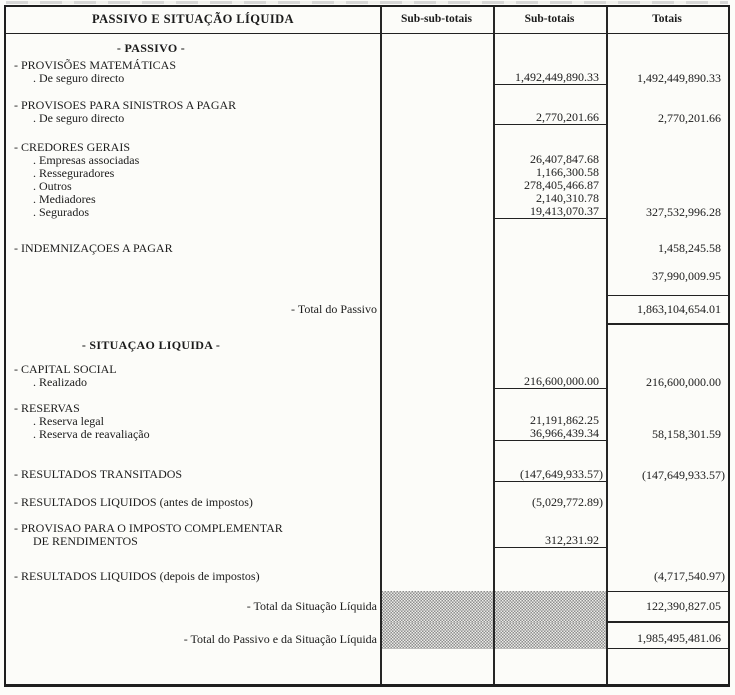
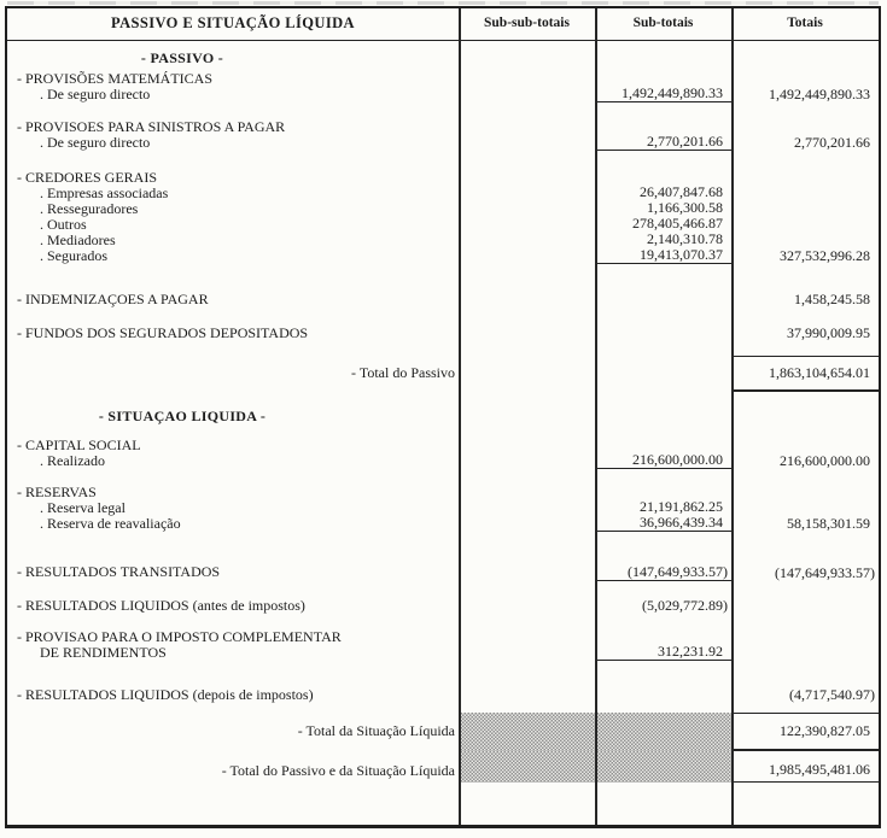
  PASSIVO E SITUAÇÃO LÍQUIDA
  Sub-sub-totais
  Sub-totais
  Totais
  - PASSIVO -
  - PROVISÕES MATEMÁTICAS
  . De seguro directo
  1,492,449,890.33
  1,492,449,890.33
  - PROVISOES PARA SINISTROS A PAGAR
  . De seguro directo
  2,770,201.66
  2,770,201.66
  - CREDORES GERAIS
  . Empresas associadas
  . Resseguradores
  . Outros
  . Mediadores
  . Segurados
  26,407,847.68
  1,166,300.58
  278,405,466.87
  2,140,310.78
  19,413,070.37
  327,532,996.28
  - INDEMNIZAÇOES A PAGAR
  1,458,245.58
+ - FUNDOS DOS SEGURADOS DEPOSITADOS
  37,990,009.95
  - Total do Passivo
  1,863,104,654.01
  - SITUAÇAO LIQUIDA -
  - CAPITAL SOCIAL
  . Realizado
  216,600,000.00
  216,600,000.00
  - RESERVAS
  . Reserva legal
  . Reserva de reavaliação
  21,191,862.25
  36,966,439.34
  58,158,301.59
  - RESULTADOS TRANSITADOS
  (147,649,933.57)
  (147,649,933.57)
  - RESULTADOS LIQUIDOS (antes de impostos)
  (5,029,772.89)
  - PROVISAO PARA O IMPOSTO COMPLEMENTAR
  DE RENDIMENTOS
  312,231.92
  - RESULTADOS LIQUIDOS (depois de impostos)
  (4,717,540.97)
  - Total da Situação Líquida
  122,390,827.05
  - Total do Passivo e da Situação Líquida
  1,985,495,481.06
